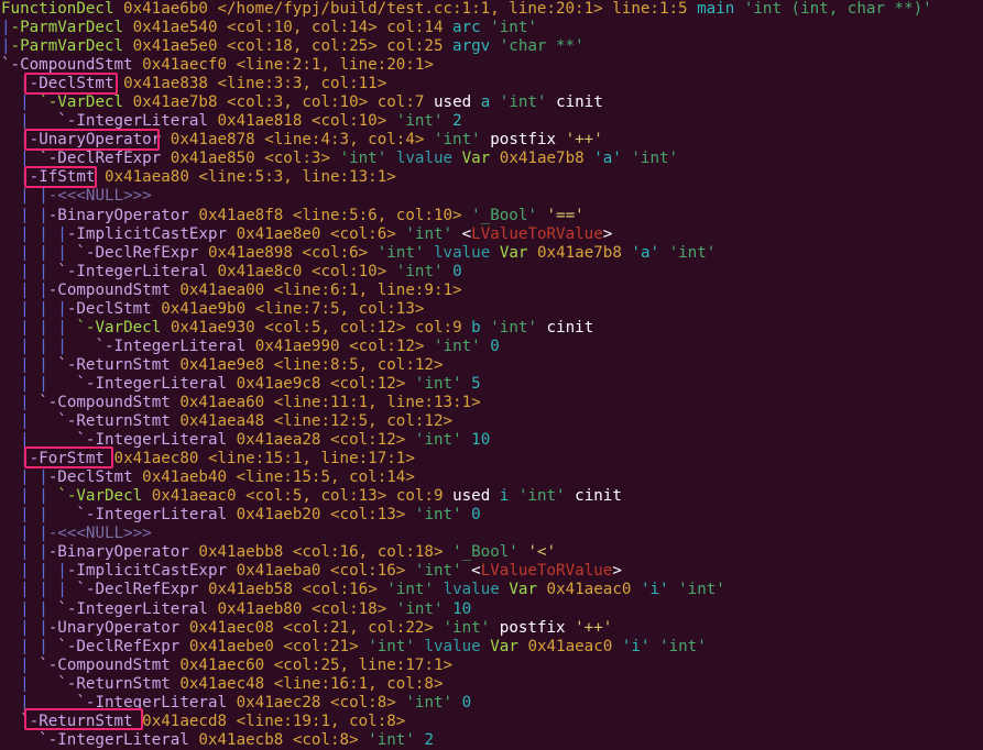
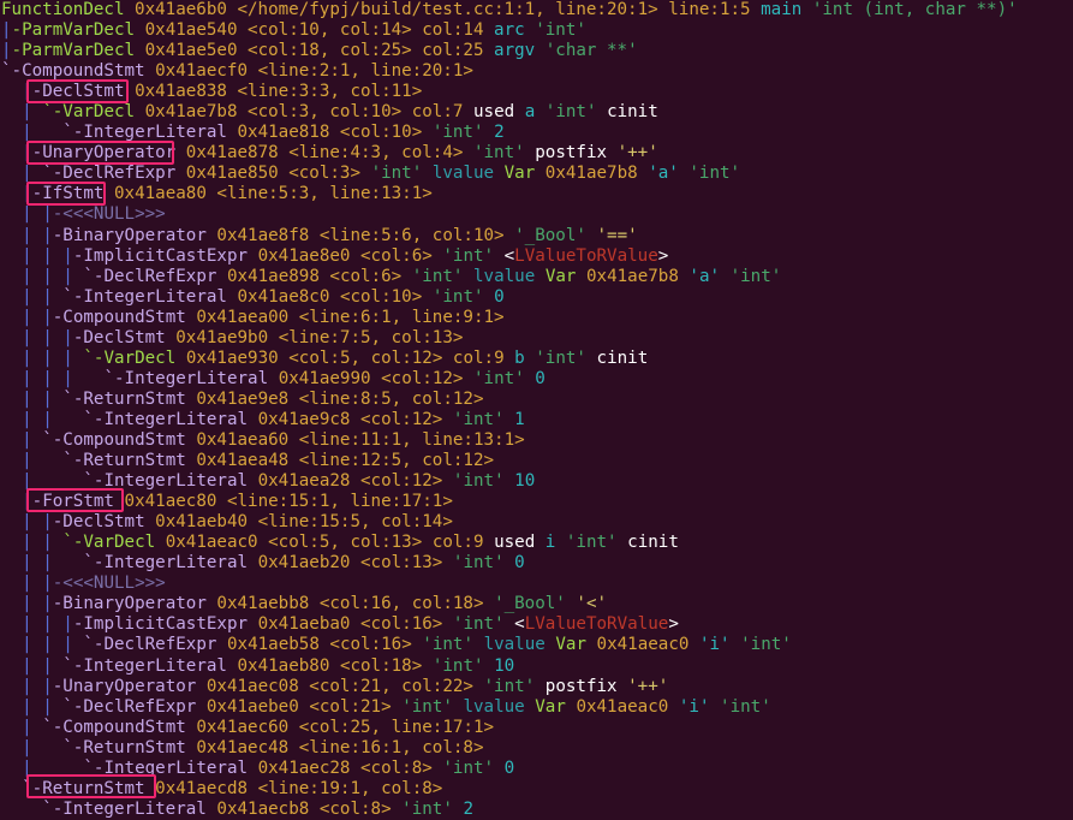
  FunctionDecl 0x41ae6b0 </home/fypj/build/test.cc:1:1, line:20:1> line:1:5 main 'int (int, char **)'
  |-ParmVarDecl 0x41ae540 <col:10, col:14> col:14 arc 'int'
  |-ParmVarDecl 0x41ae5e0 <col:18, col:25> col:25 argv 'char **'
  `-CompoundStmt 0x41aecf0 <line:2:1, line:20:1>
  |-DeclStmt 0x41ae838 <line:3:3, col:11>
  | `-VarDecl 0x41ae7b8 <col:3, col:10> col:7 used a 'int' cinit
  | `-IntegerLiteral 0x41ae818 <col:10> 'int' 2
  |-UnaryOperator 0x41ae878 <line:4:3, col:4> 'int' postfix '++'
  | `-DeclRefExpr 0x41ae850 <col:3> 'int' lvalue Var 0x41ae7b8 'a' 'int'
  |-IfStmt 0x41aea80 <line:5:3, line:13:1>
  | |-<<<NULL>>>
  | |-BinaryOperator 0x41ae8f8 <line:5:6, col:10> '_Bool' '=='
  | | |-ImplicitCastExpr 0x41ae8e0 <col:6> 'int' <LValueToRValue>
  | | | `-DeclRefExpr 0x41ae898 <col:6> 'int' lvalue Var 0x41ae7b8 'a' 'int'
  | | `-IntegerLiteral 0x41ae8c0 <col:10> 'int' 0
  | |-CompoundStmt 0x41aea00 <line:6:1, line:9:1>
  | | |-DeclStmt 0x41ae9b0 <line:7:5, col:13>
  | | | `-VarDecl 0x41ae930 <col:5, col:12> col:9 b 'int' cinit
  | | | `-IntegerLiteral 0x41ae990 <col:12> 'int' 0
  | | `-ReturnStmt 0x41ae9e8 <line:8:5, col:12>
- | | `-IntegerLiteral 0x41ae9c8 <col:12> 'int' 5
+ | | `-IntegerLiteral 0x41ae9c8 <col:12> 'int' 1
  | `-CompoundStmt 0x41aea60 <line:11:1, line:13:1>
  | `-ReturnStmt 0x41aea48 <line:12:5, col:12>
  | `-IntegerLiteral 0x41aea28 <col:12> 'int' 10
  |-ForStmt 0x41aec80 <line:15:1, line:17:1>
  | |-DeclStmt 0x41aeb40 <line:15:5, col:14>
  | | `-VarDecl 0x41aeac0 <col:5, col:13> col:9 used i 'int' cinit
  | | `-IntegerLiteral 0x41aeb20 <col:13> 'int' 0
  | |-<<<NULL>>>
  | |-BinaryOperator 0x41aebb8 <col:16, col:18> '_Bool' '<'
  | | |-ImplicitCastExpr 0x41aeba0 <col:16> 'int' <LValueToRValue>
  | | | `-DeclRefExpr 0x41aeb58 <col:16> 'int' lvalue Var 0x41aeac0 'i' 'int'
  | | `-IntegerLiteral 0x41aeb80 <col:18> 'int' 10
  | |-UnaryOperator 0x41aec08 <col:21, col:22> 'int' postfix '++'
  | | `-DeclRefExpr 0x41aebe0 <col:21> 'int' lvalue Var 0x41aeac0 'i' 'int'
  | `-CompoundStmt 0x41aec60 <col:25, line:17:1>
  | `-ReturnStmt 0x41aec48 <line:16:1, col:8>
  | `-IntegerLiteral 0x41aec28 <col:8> 'int' 0
  `-ReturnStmt 0x41aecd8 <line:19:1, col:8>
  `-IntegerLiteral 0x41aecb8 <col:8> 'int' 2
